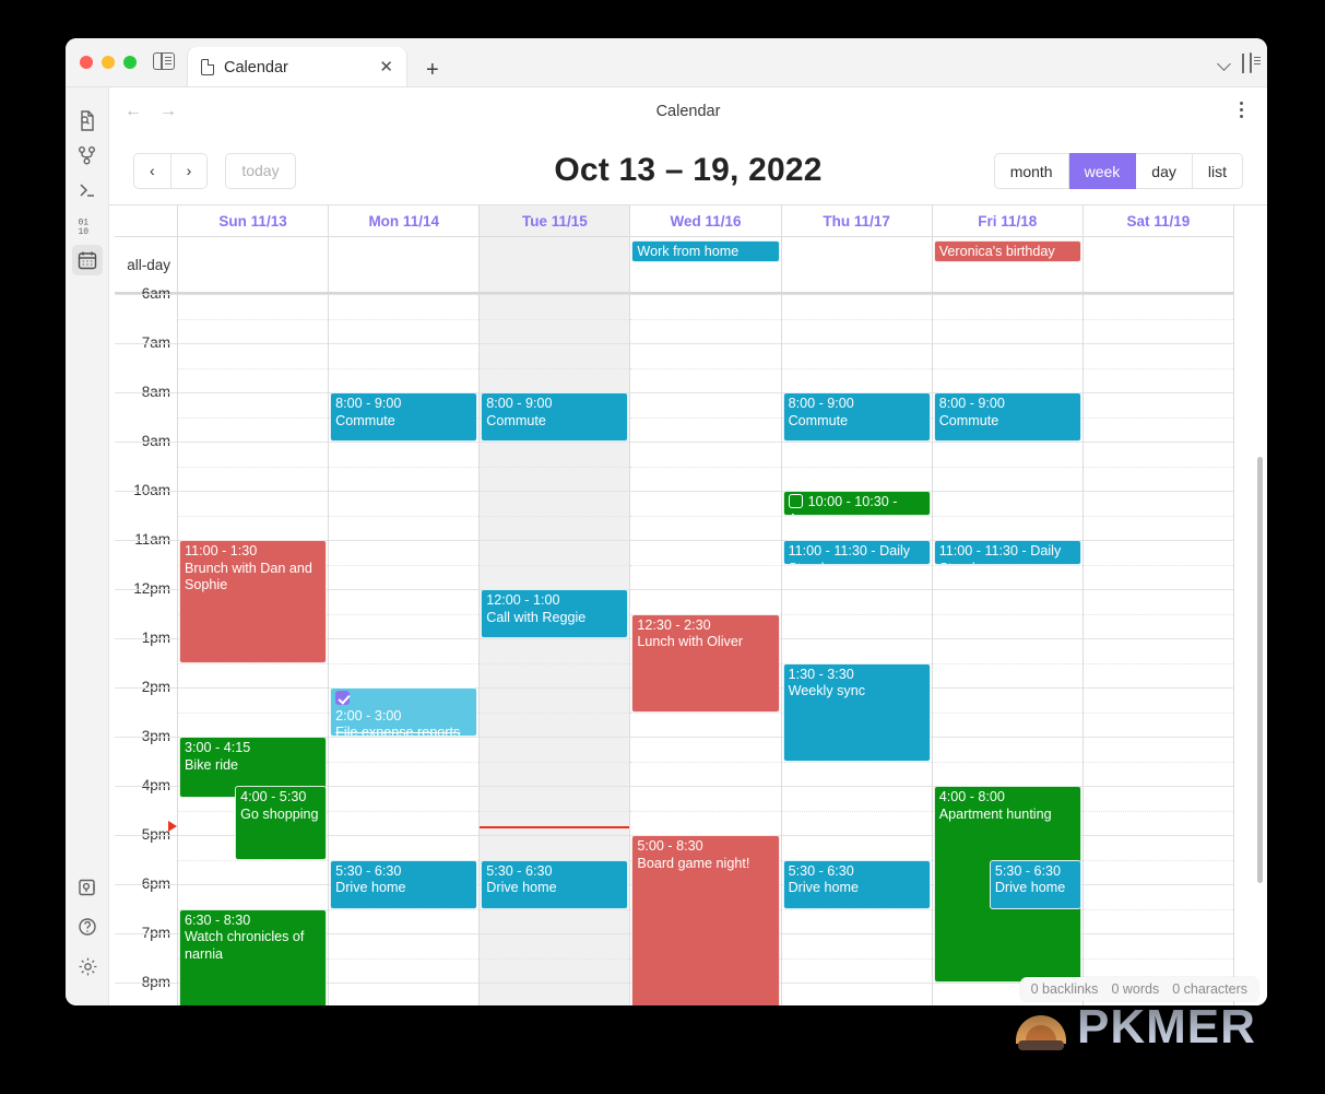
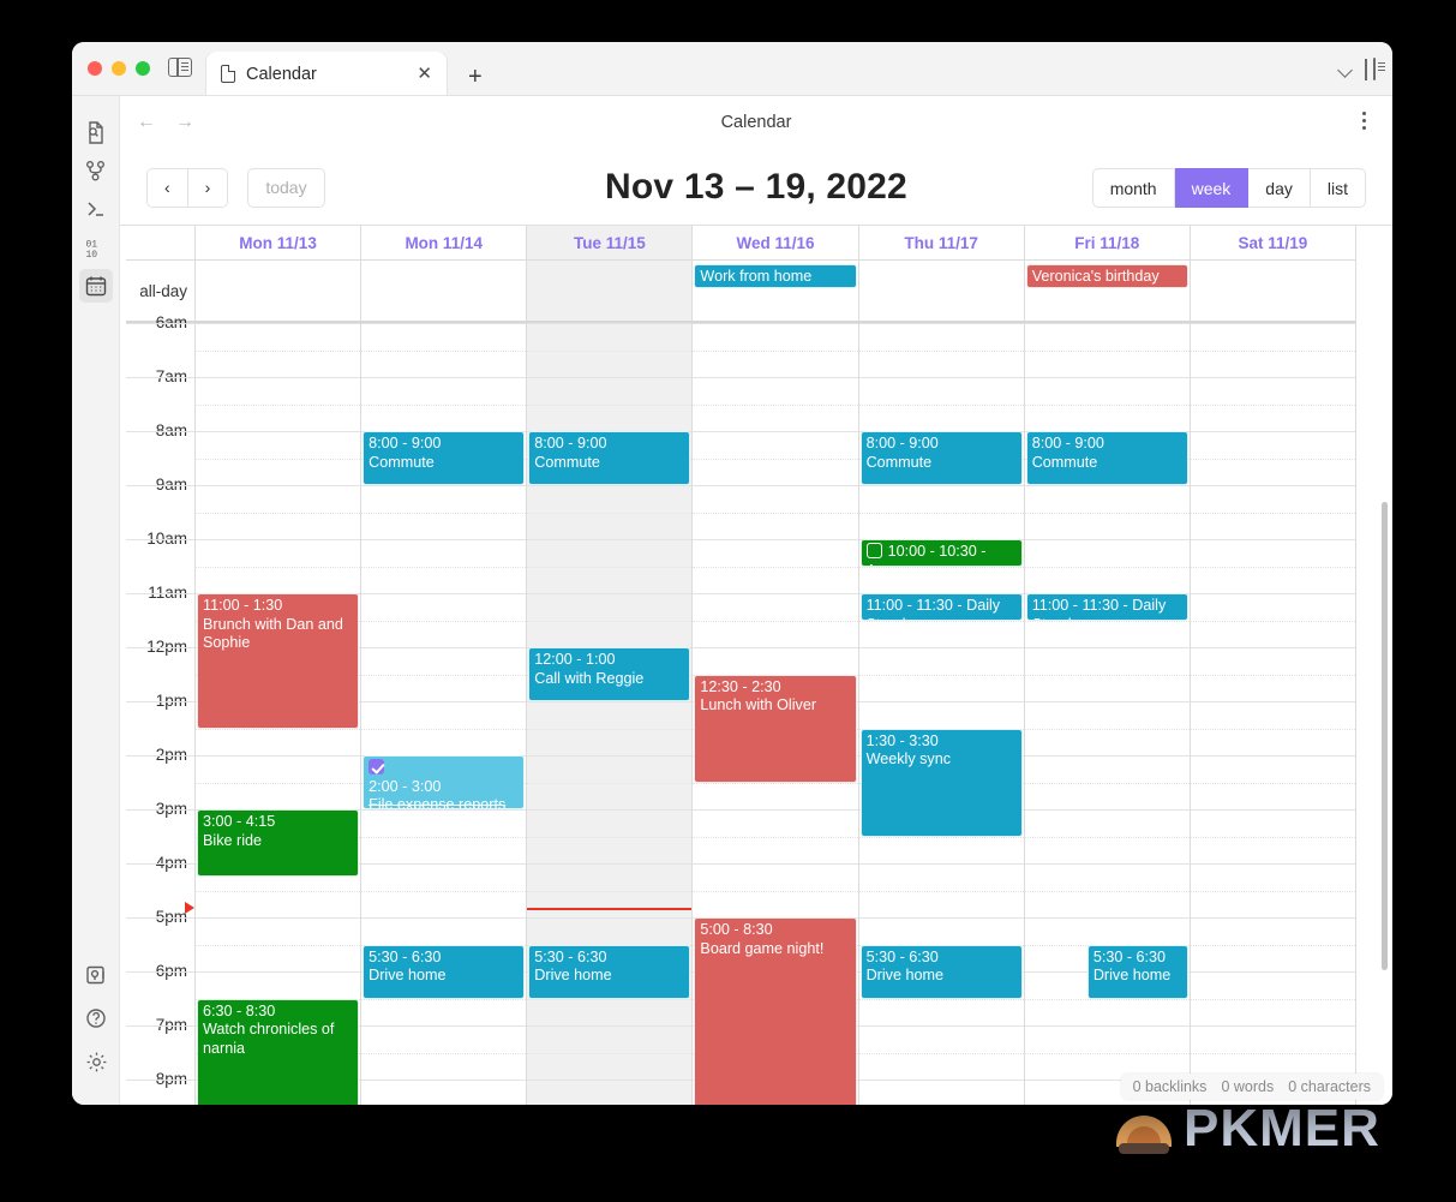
  PKMER
  Calendar
  ✕
  +
  01
  10
  ←
  →
  Calendar
  ‹
  ›
  today
- Oct 13 – 19, 2022
+ Nov 13 – 19, 2022
  month
  week
  day
  list
- Sun 11/13
+ Mon 11/13
  Mon 11/14
  Tue 11/15
  Wed 11/16
  Thu 11/17
  Fri 11/18
  Sat 11/19
  all-day
  Work from home
  Veronica's birthday
  6am
  7am
  8am
  9am
  10am
  11am
  12pm
  1pm
  2pm
  3pm
  4pm
  5pm
  6pm
  7pm
  8pm
  11:00 - 1:30
  Brunch with Dan and Sophie
  3:00 - 4:15
  Bike ride
- 4:00 - 5:30
- Go shopping
  6:30 - 8:30
  Watch chronicles of narnia
  8:00 - 9:00
  Commute
  2:00 - 3:00
  File expense reports
  5:30 - 6:30
  Drive home
  8:00 - 9:00
  Commute
  12:00 - 1:00
  Call with Reggie
  5:30 - 6:30
  Drive home
  12:30 - 2:30
  Lunch with Oliver
  5:00 - 8:30
  Board game night!
  8:00 - 9:00
  Commute
  10:00 - 10:30 -
  11:00 - 11:30 - Daily
  1:30 - 3:30
  Weekly sync
  5:30 - 6:30
  Drive home
  8:00 - 9:00
  Commute
  11:00 - 11:30 - Daily
- 4:00 - 8:00
- Apartment hunting
  5:30 - 6:30
  Drive home
  0 backlinks
  0 words
  0 characters
